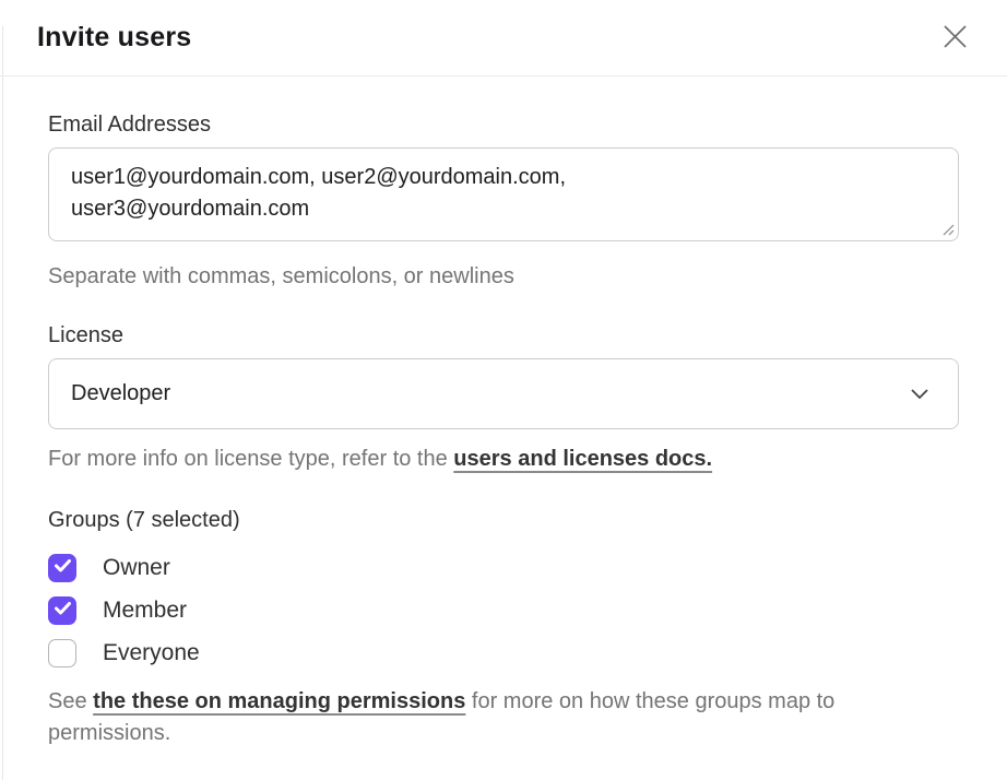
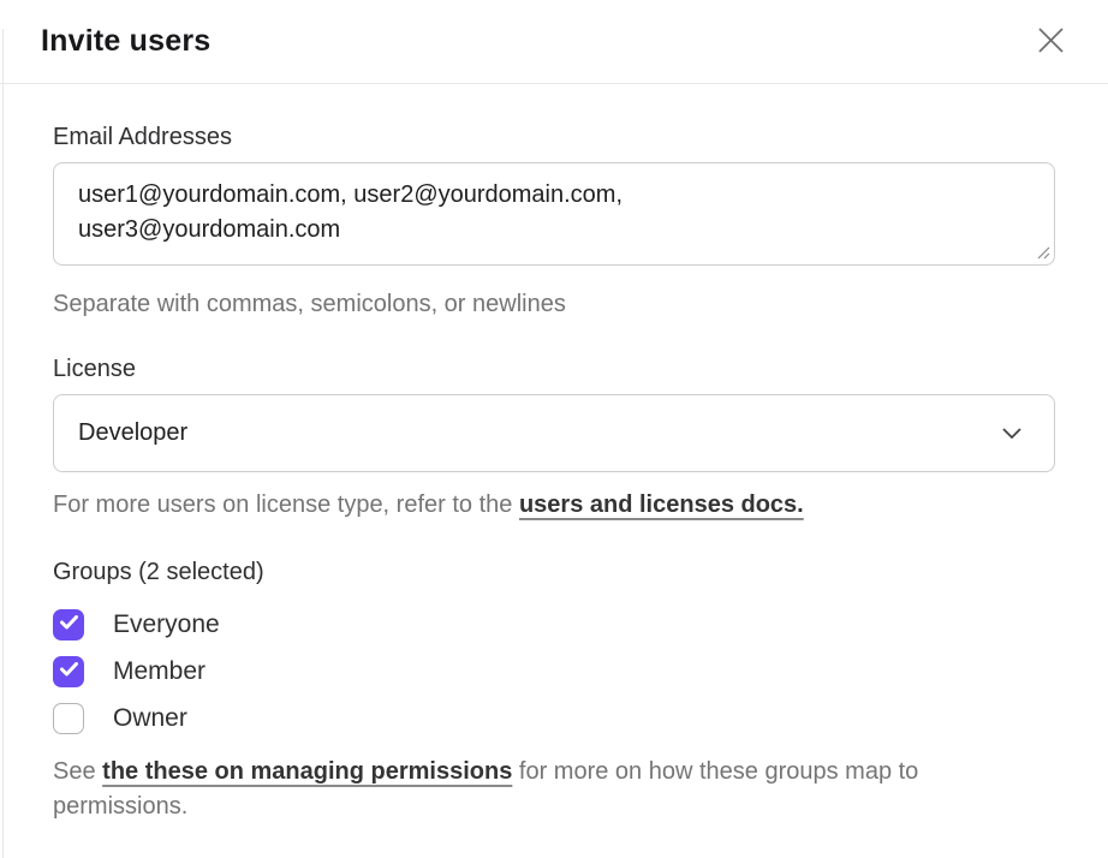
  Invite users
  Email Addresses
  user1@yourdomain.com, user2@yourdomain.com,
  user3@yourdomain.com
  Separate with commas, semicolons, or newlines
  License
  Developer
- For more info on license type, refer to the users and licenses docs.
+ For more users on license type, refer to the users and licenses docs.
- Groups (7 selected)
+ Groups (2 selected)
- Owner
+ Everyone
  Member
- Everyone
+ Owner
  See the these on managing permissions for more on how these groups map to permissions.
